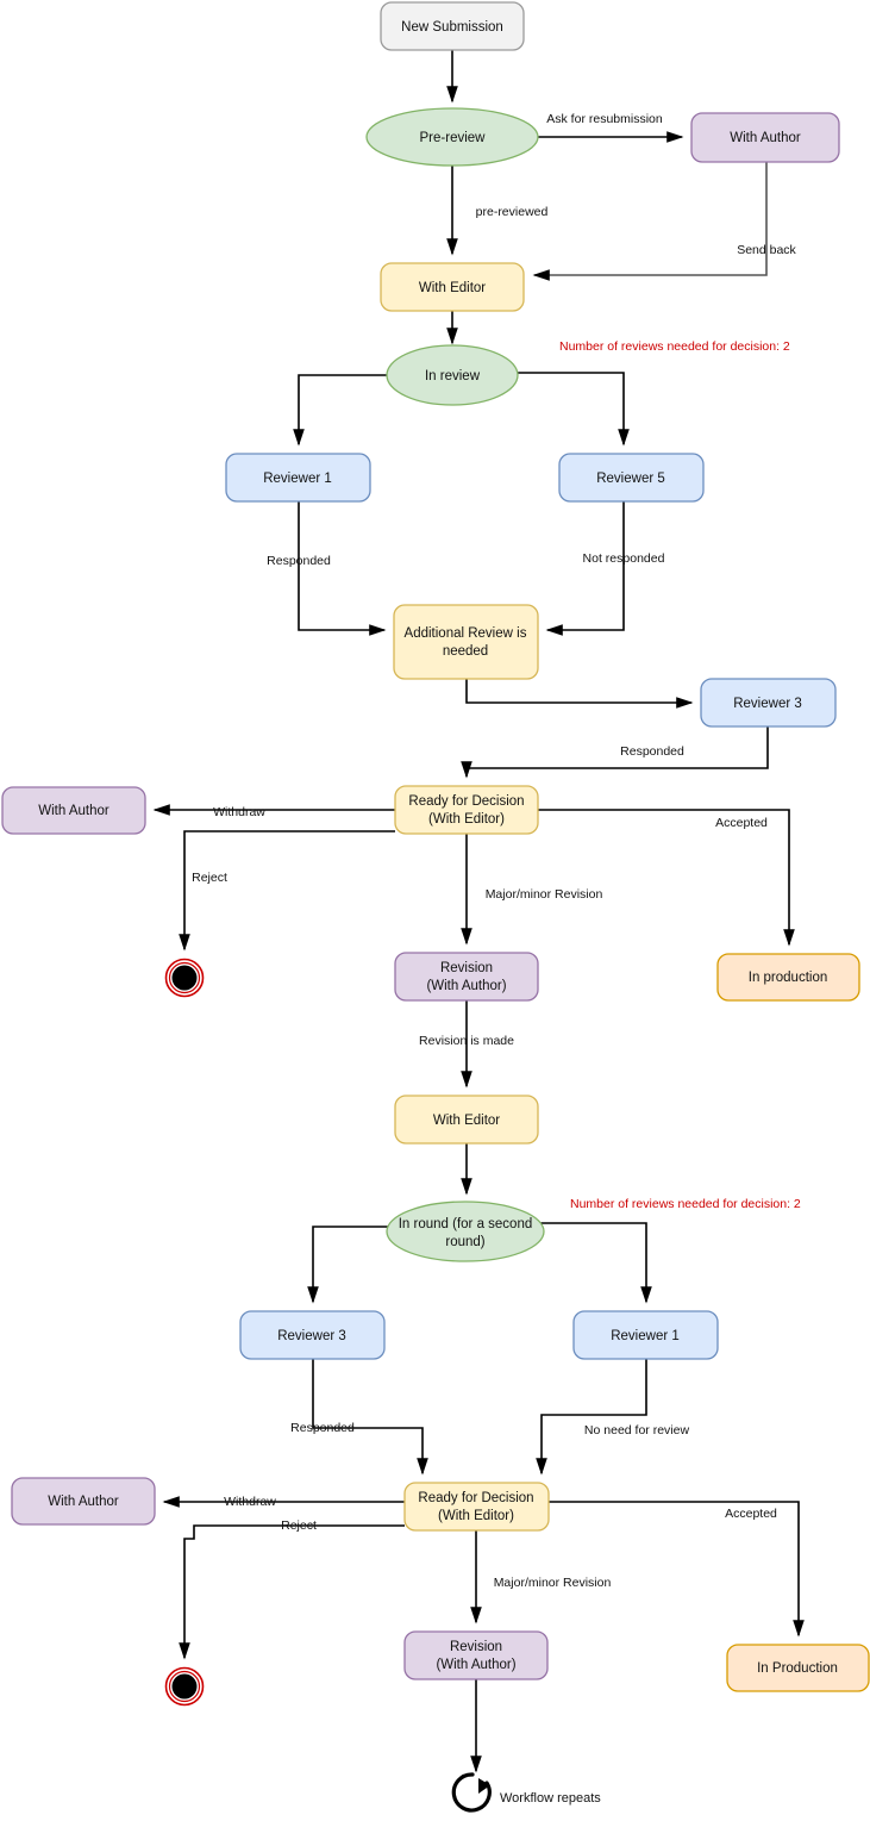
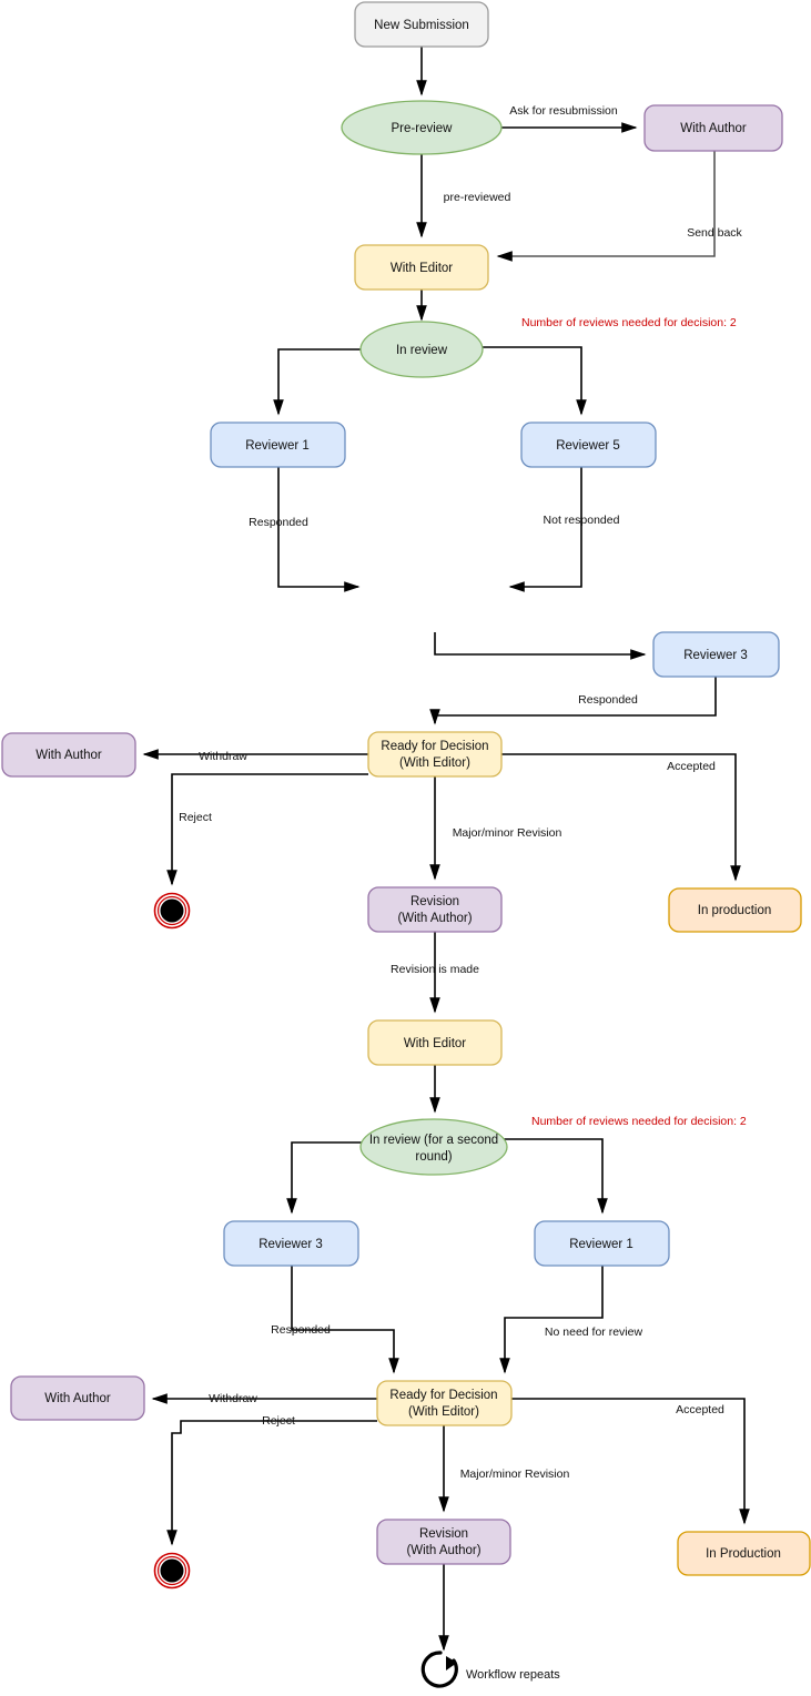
  New Submission
  Pre-review
  With Author
  With Editor
  In review
  Reviewer 1
  Reviewer 5
- Additional Review is
- needed
  Reviewer 3
  Ready for Decision
  (With Editor)
  With Author
  Revision
  (With Author)
  In production
  With Editor
- In round (for a second
+ In review (for a second
  round)
  Reviewer 3
  Reviewer 1
  Ready for Decision
  (With Editor)
  With Author
  Revision
  (With Author)
  In Production
  Workflow repeats
  Ask for resubmission
  pre-reviewed
  Send back
  Responded
  Not responded
  Responded
  Withdraw
  Accepted
  Reject
  Major/minor Revision
  Revision is made
  Responded
  No need for review
  Withdraw
  Accepted
  Reject
  Major/minor Revision
  Number of reviews needed for decision: 2
  Number of reviews needed for decision: 2
